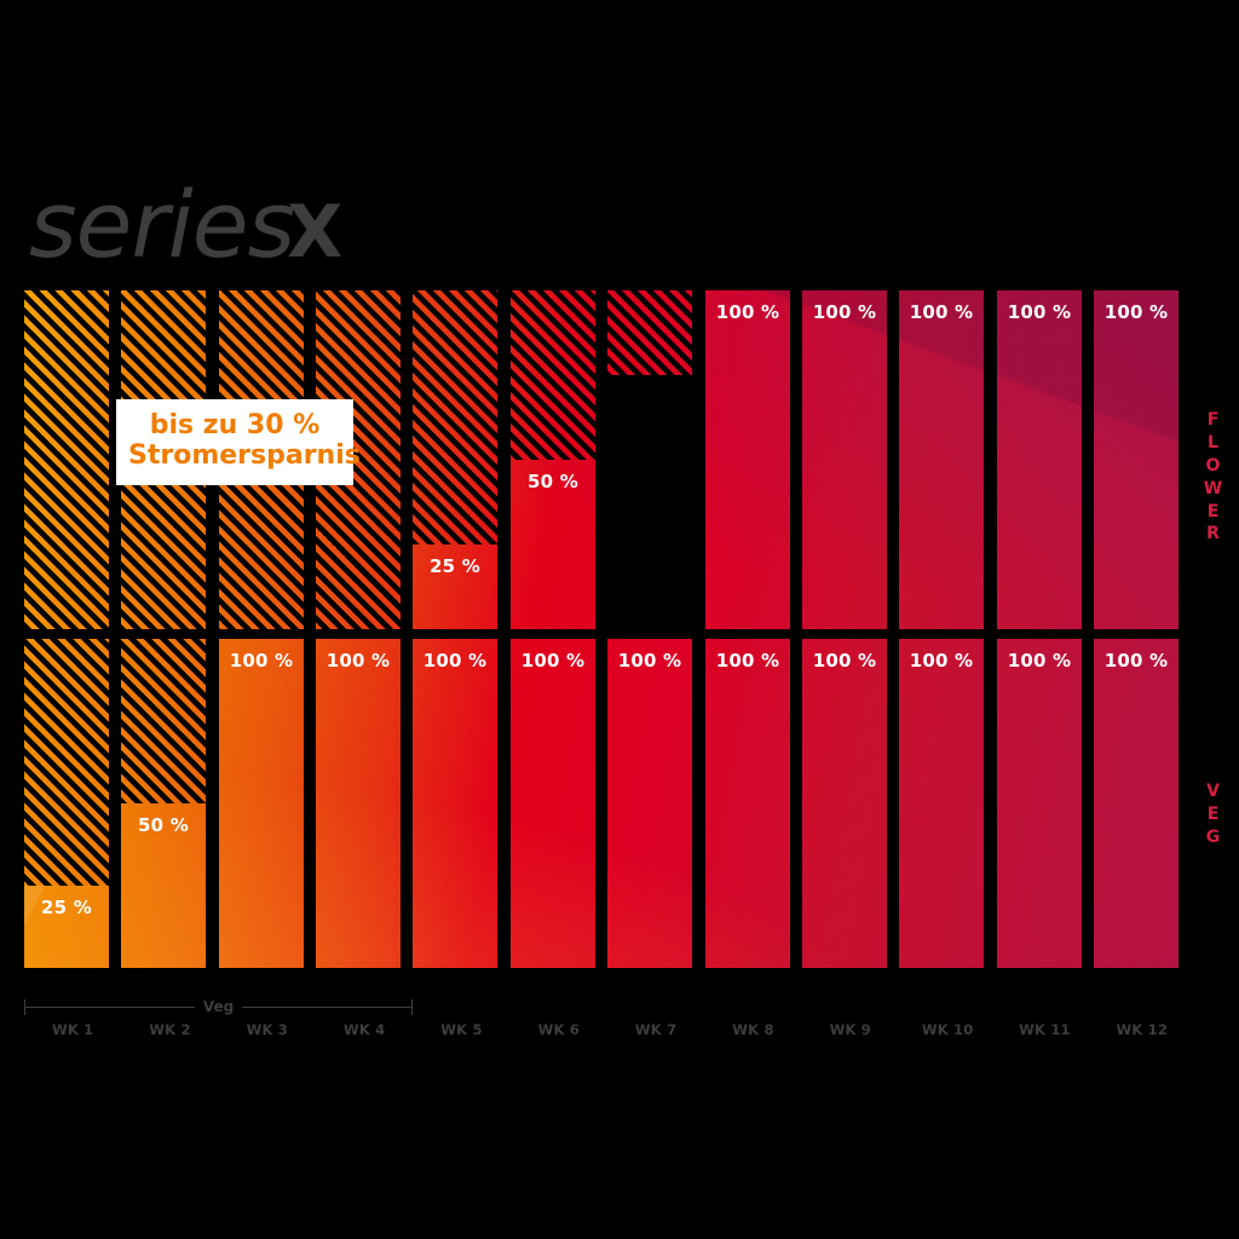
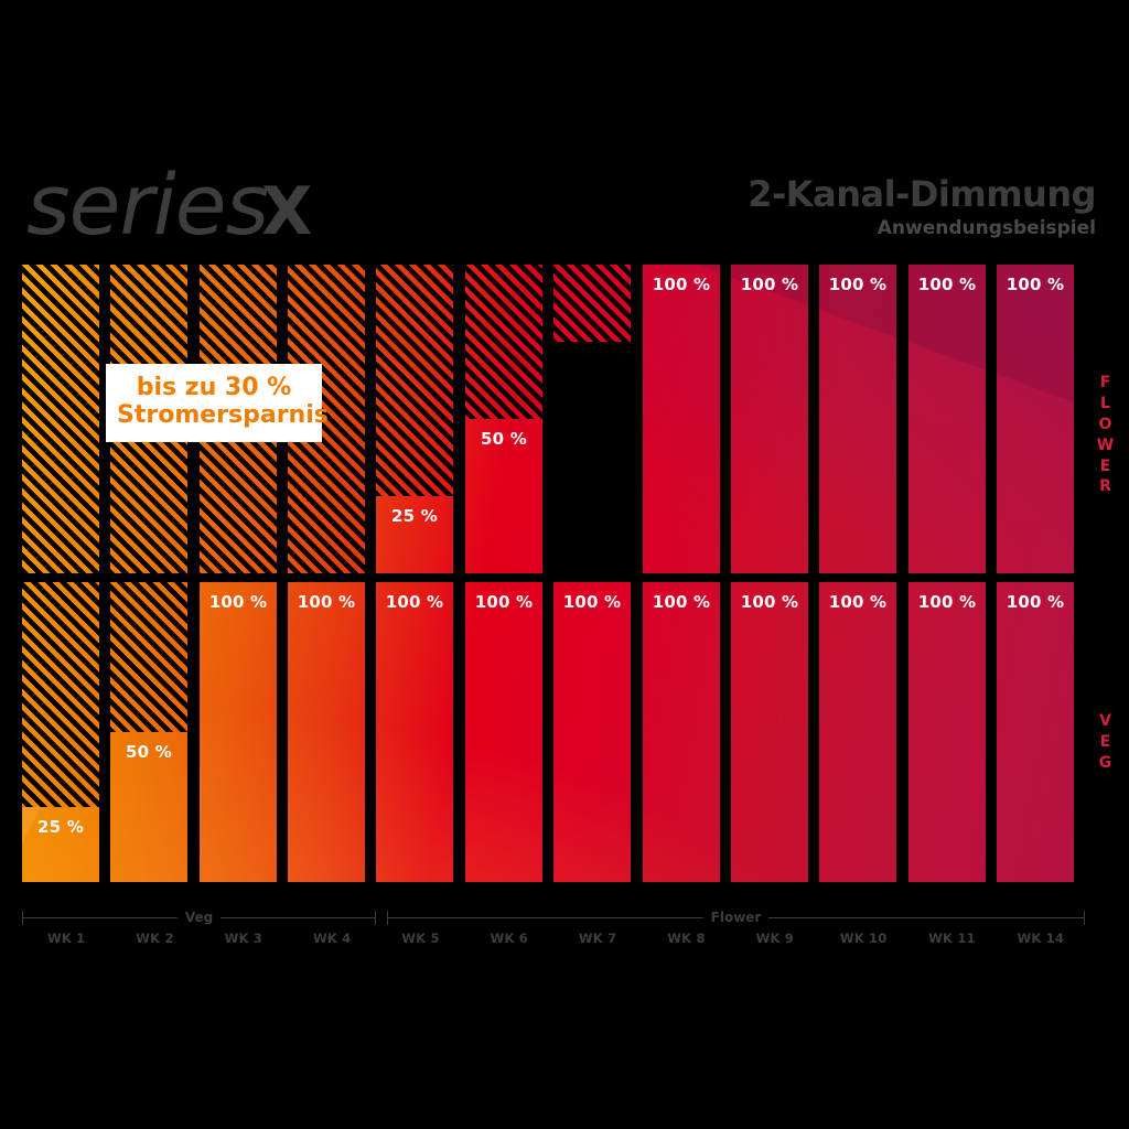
  series
  X
+ 2-Kanal-Dimmung
+ Anwendungsbeispiel
  25 %
  50 %
  100 %
  100 %
  100 %
  100 %
  100 %
  25 %
  50 %
  100 %
  100 %
  100 %
  100 %
  100 %
  100 %
  100 %
  100 %
  100 %
  100 %
  bis zu 30 %
  Stromersparnis
  F
  L
  O
  W
  E
  R
  V
  E
  G
  Veg
+ Flower
  WK 1
  WK 2
  WK 3
  WK 4
  WK 5
  WK 6
  WK 7
  WK 8
  WK 9
  WK 10
  WK 11
- WK 12
+ WK 14
